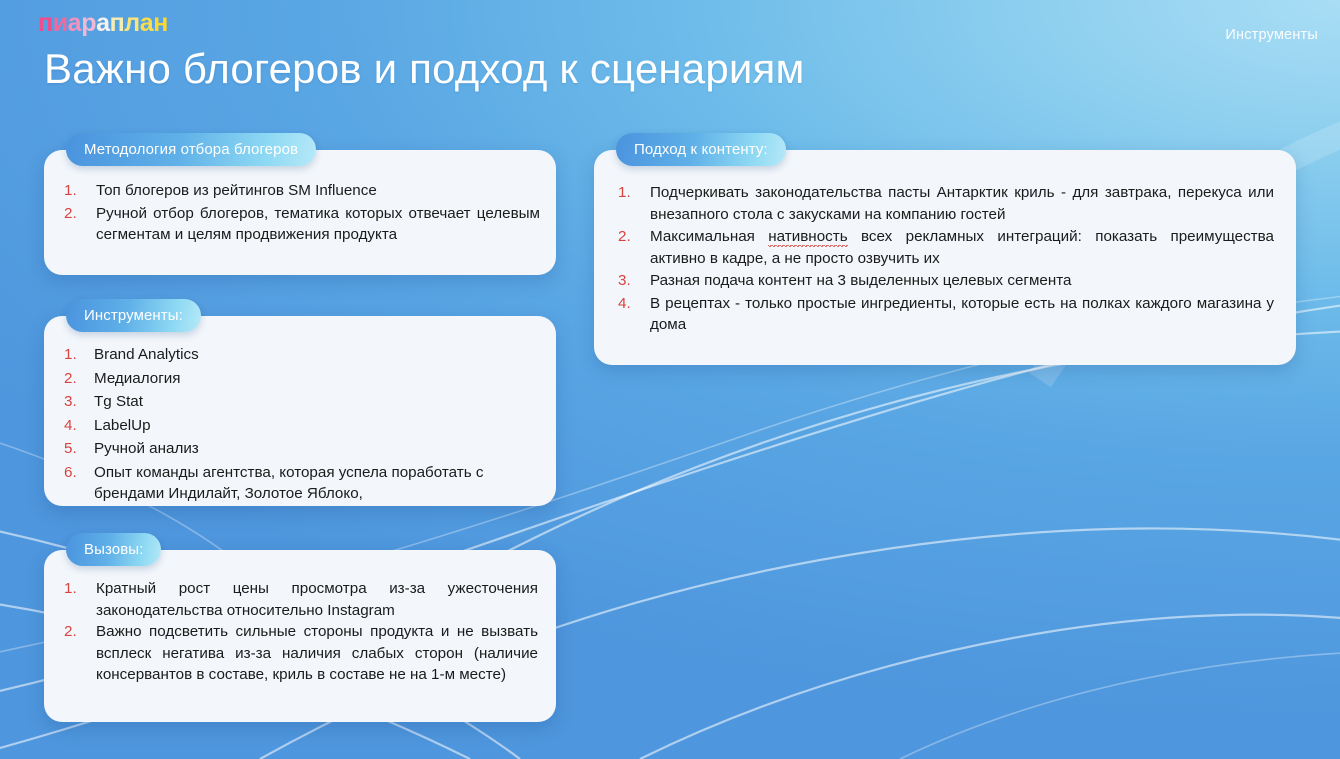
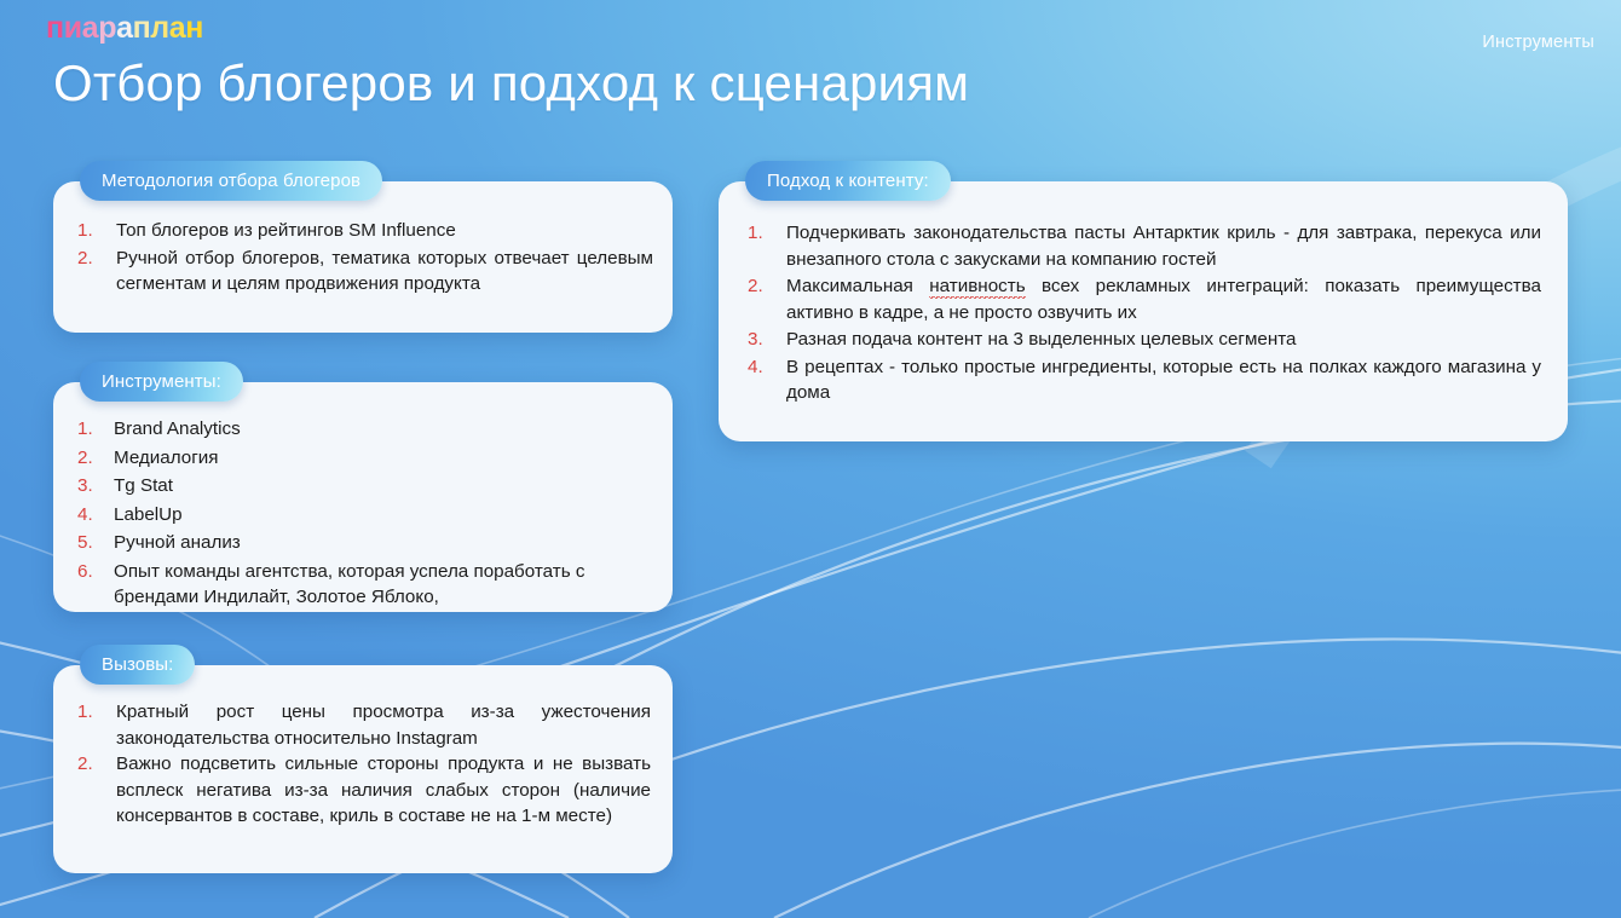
  пиараплан
  Инструменты
- Важно блогеров и подход к сценариям
+ Отбор блогеров и подход к сценариям
  Методология отбора блогеров
  1.
  Топ блогеров из рейтингов SM Influence
  2.
  Ручной отбор блогеров, тематика которых отвечает целевым сегментам и целям продвижения продукта
  Инструменты:
  1.
  Brand Analytics
  2.
  Медиалогия
  3.
  Tg Stat
  4.
  LabelUp
  5.
  Ручной анализ
  6.
  Опыт команды агентства, которая успела поработать с брендами Индилайт, Золотое Яблоко,
  Вызовы:
  1.
  Кратный рост цены просмотра из-за ужесточения законодательства относительно Instagram
  2.
  Важно подсветить сильные стороны продукта и не вызвать всплеск негатива из-за наличия слабых сторон (наличие консервантов в составе, криль в составе не на 1-м месте)
  Подход к контенту:
  1.
  Подчеркивать законодательства пасты Антарктик криль - для завтрака, перекуса или внезапного стола с закусками на компанию гостей
  2.
  Максимальная нативность всех рекламных интеграций: показать преимущества активно в кадре, а не просто озвучить их
  3.
  Разная подача контент на 3 выделенных целевых сегмента
  4.
  В рецептах - только простые ингредиенты, которые есть на полках каждого магазина у дома
